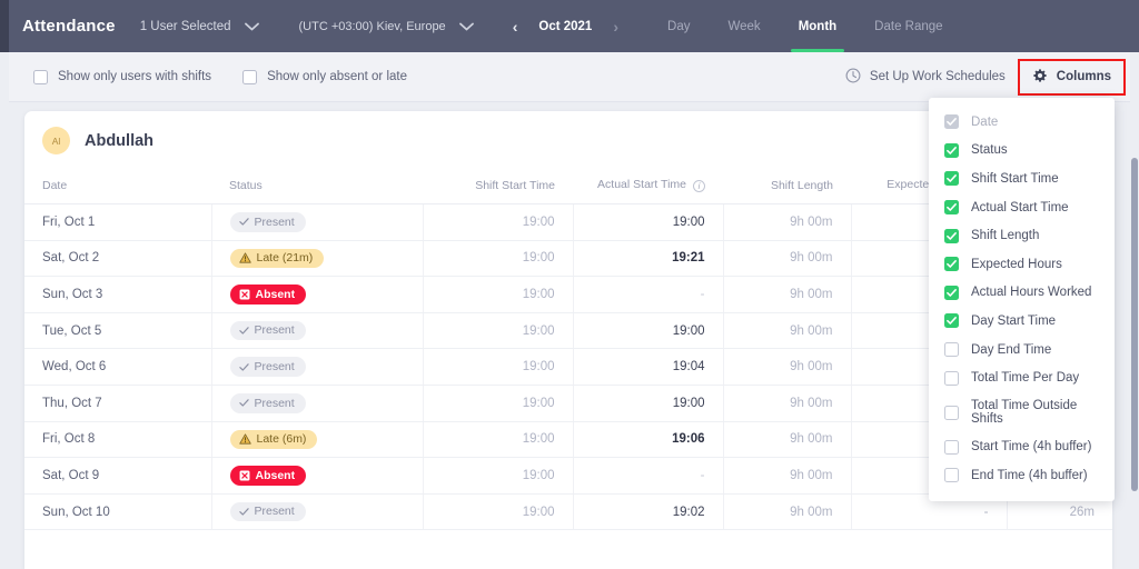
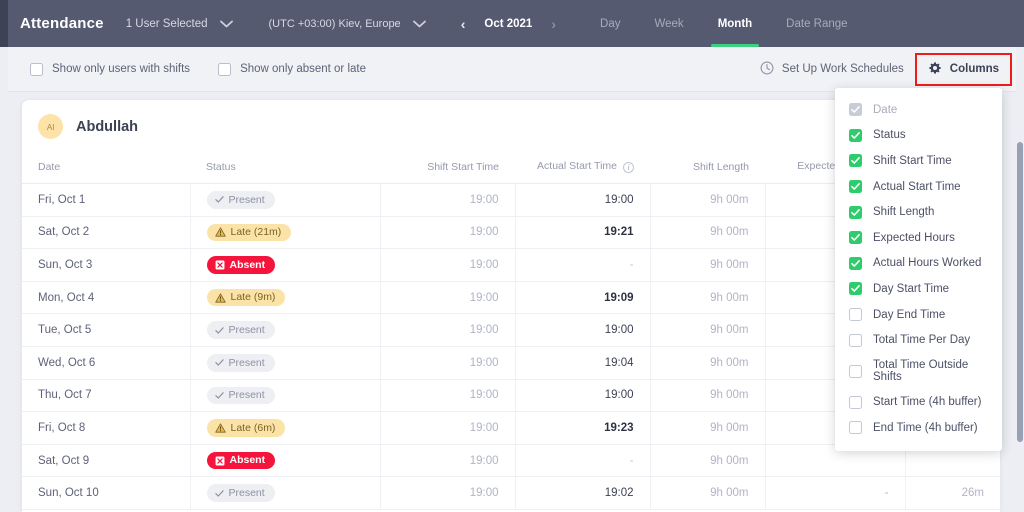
  Attendance
  1 User Selected
  (UTC +03:00) Kiev, Europe
  ‹
  Oct 2021
  ›
  Day
  Week
  Month
  Date Range
  Show only users with shifts
  Show only absent or late
  Set Up Work Schedules
  Columns
  Al
  Abdullah
  Date	Status	Shift Start Time	Actual Start Time i	Shift Length	Expecte
  Fri, Oct 1	Present	19:00	19:00	9h 00m
  Sat, Oct 2	Late (21m)	19:00	19:21	9h 00m
  Sun, Oct 3	Absent	19:00	-	9h 00m
+ Mon, Oct 4	Late (9m)	19:00	19:09	9h 00m
  Tue, Oct 5	Present	19:00	19:00	9h 00m
  Wed, Oct 6	Present	19:00	19:04	9h 00m
  Thu, Oct 7	Present	19:00	19:00	9h 00m
- Fri, Oct 8	Late (6m)	19:00	19:06	9h 00m
+ Fri, Oct 8	Late (6m)	19:00	19:23	9h 00m
  Sat, Oct 9	Absent	19:00	-	9h 00m
  Sun, Oct 10	Present	19:00	19:02	9h 00m	-	26m
  Date
  Status
  Shift Start Time
  Actual Start Time
  Shift Length
  Expected Hours
  Actual Hours Worked
  Day Start Time
  Day End Time
  Total Time Per Day
  Total Time Outside Shifts
  Start Time (4h buffer)
  End Time (4h buffer)
